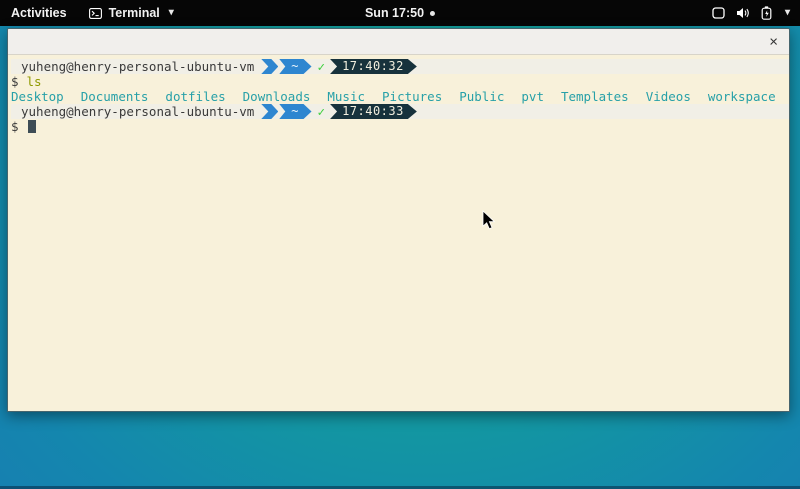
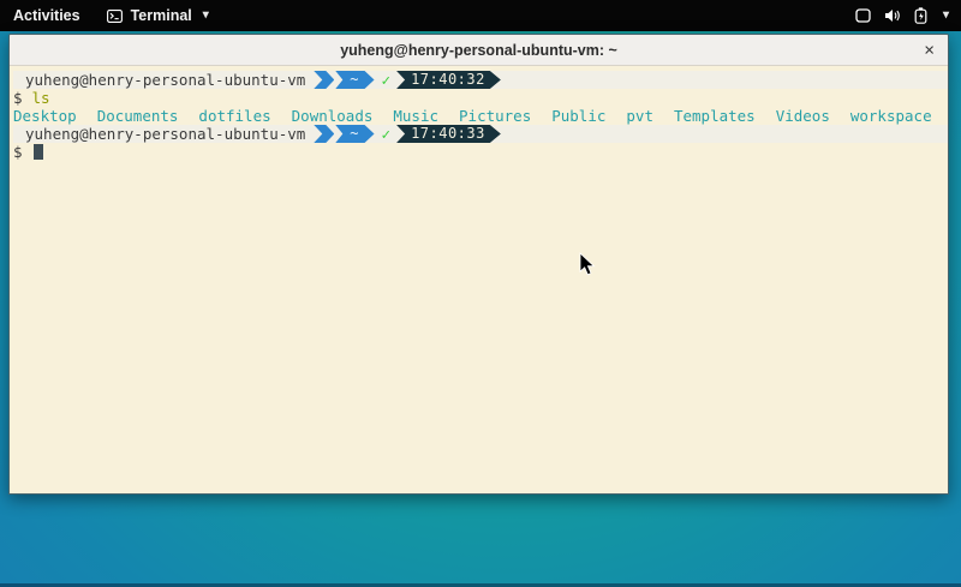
  Activities
  Terminal
  ▾
- Sun 17:50
  ▾
+ yuheng@henry-personal-ubuntu-vm: ~
  ×
  yuheng@henry-personal-ubuntu-vm
  ~
  ✓
  17:40:32
  $
  ls
  Desktop
  Documents
  dotfiles
  Downloads
  Music
  Pictures
  Public
  pvt
  Templates
  Videos
  workspace
  yuheng@henry-personal-ubuntu-vm
  ~
  ✓
  17:40:33
  $
